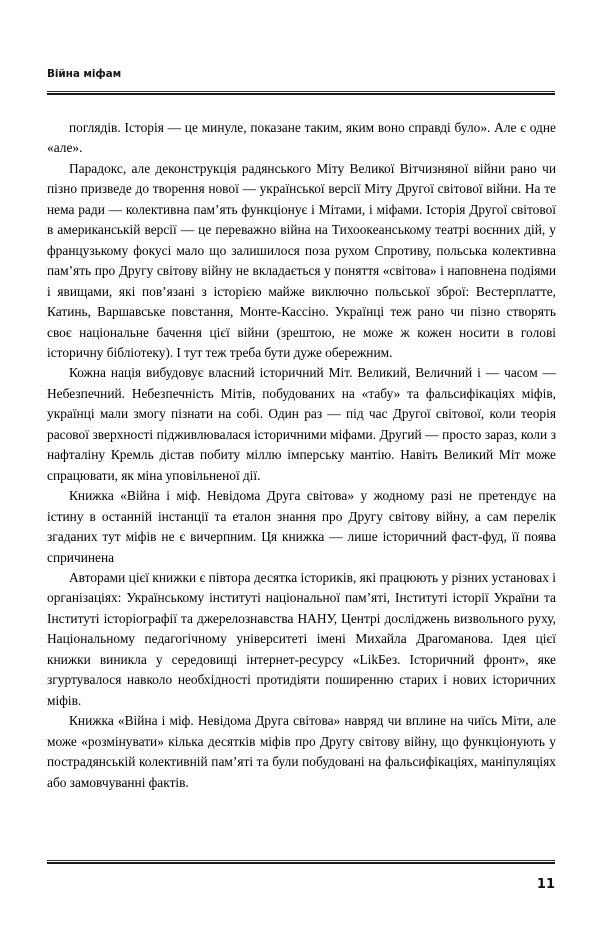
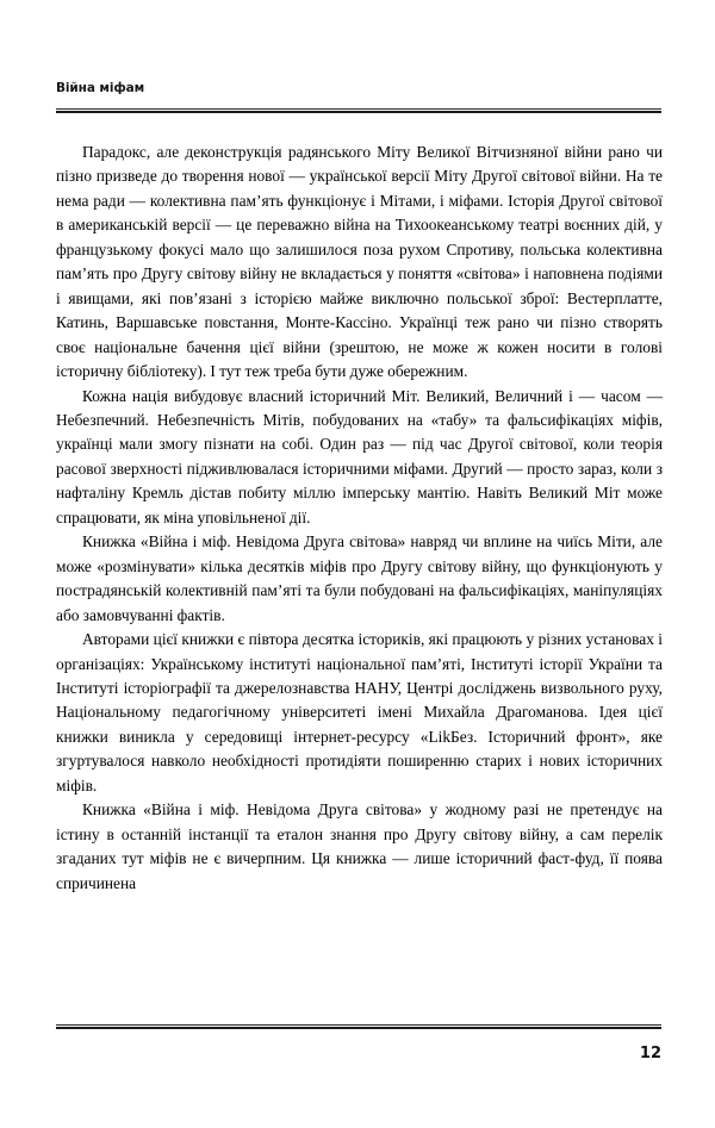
  Війна міфам
- поглядів. Історія — це минуле, показане таким, яким воно справді було». Але є одне «але».
  Парадокс, але деконструкція радянського Міту Великої Вітчизняної війни рано чи пізно призведе до творення нової — української версії Міту Другої світової війни. На те нема ради — колективна пам’ять функціонує і Мітами, і міфами. Історія Другої світової в американській версії — це переважно війна на Тихоокеанському театрі воєнних дій, у французькому фокусі мало що залишилося поза рухом Спротиву, польська колективна пам’ять про Другу світову війну не вкладається у поняття «світова» і наповнена подіями і явищами, які пов’язані з історією майже виключно польської зброї: Вестерплатте, Катинь, Варшавське повстання, Монте-Кассіно. Українці теж рано чи пізно створять своє національне бачення цієї війни (зрештою, не може ж кожен носити в голові історичну бібліотеку). І тут теж треба бути дуже обережним.
  Кожна нація вибудовує власний історичний Міт. Великий, Величний і — часом — Небезпечний. Небезпечність Мітів, побудованих на «табу» та фальсифікаціях міфів, українці мали змогу пізнати на собі. Один раз — під час Другої світової, коли теорія расової зверхності підживлювалася історичними міфами. Другий — просто зараз, коли з нафталіну Кремль дістав побиту міллю імперську мантію. Навіть Великий Міт може спрацювати, як міна уповільненої дії.
- Книжка «Війна і міф. Невідома Друга світова» у жодному разі не претендує на істину в останній інстанції та еталон знання про Другу світову війну, а сам перелік згаданих тут міфів не є вичерпним. Ця книжка — лише історичний фаст-фуд, її поява спричинена
+ Книжка «Війна і міф. Невідома Друга світова» навряд чи вплине на чиїсь Міти, але може «розмінувати» кілька десятків міфів про Другу світову війну, що функціонують у пострадянській колективній пам’яті та були побудовані на фальсифікаціях, маніпуляціях або замовчуванні фактів.
  Авторами цієї книжки є півтора десятка істориків, які працюють у різних установах і організаціях: Українському інституті національної пам’яті, Інституті історії України та Інституті історіографії та джерелознавства НАНУ, Центрі досліджень визвольного руху, Національному педагогічному університеті імені Михайла Драгоманова. Ідея цієї книжки виникла у середовищі інтернет-ресурсу «LikБез. Історичний фронт», яке згуртувалося навколо необхідності протидіяти поширенню старих і нових історичних міфів.
- Книжка «Війна і міф. Невідома Друга світова» навряд чи вплине на чиїсь Міти, але може «розмінувати» кілька десятків міфів про Другу світову війну, що функціонують у пострадянській колективній пам’яті та були побудовані на фальсифікаціях, маніпуляціях або замовчуванні фактів.
+ Книжка «Війна і міф. Невідома Друга світова» у жодному разі не претендує на істину в останній інстанції та еталон знання про Другу світову війну, а сам перелік згаданих тут міфів не є вичерпним. Ця книжка — лише історичний фаст-фуд, її поява спричинена
- 11
+ 12
